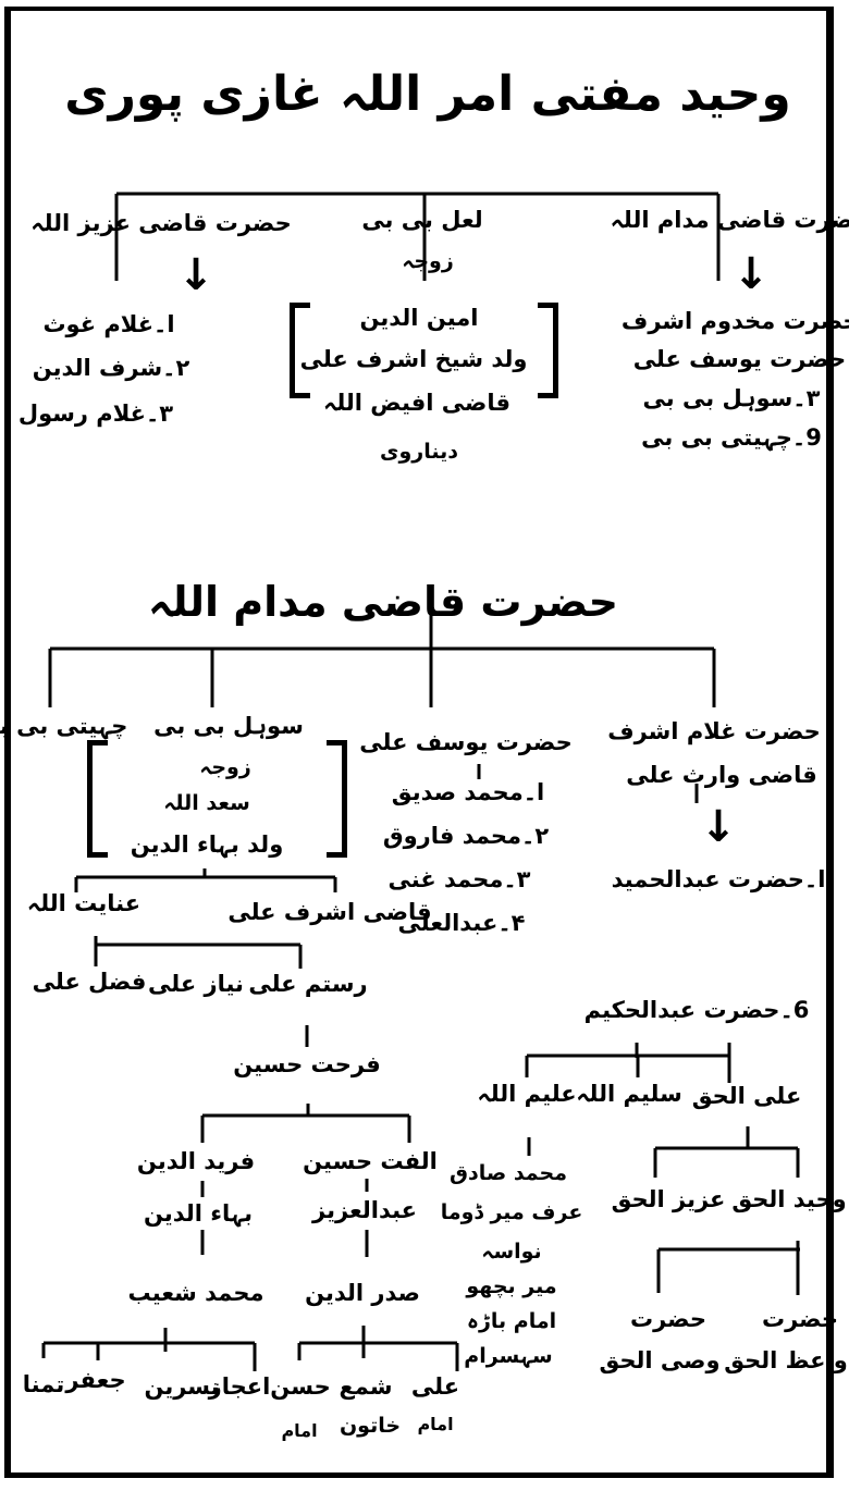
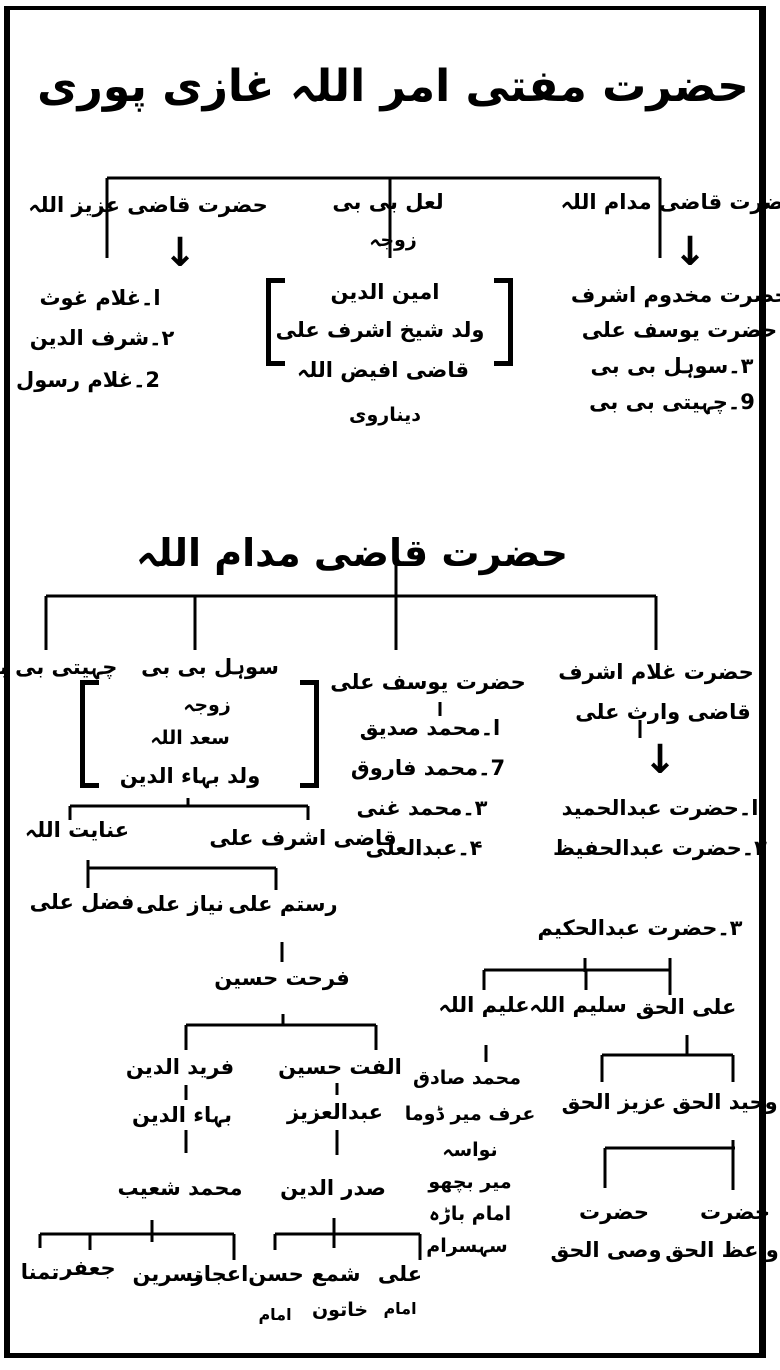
- وحید مفتی امر اللہ غازی پوری
+ حضرت مفتی امر اللہ غازی پوری
  ضرت قاضی مدام اللہ
  ↓
  ضرت مخدوم اشرف
  حضرت یوسف علی
  ۳۔سوہل بی بی
  9۔چہیتی بی بی
  لعل بی بی
  زوجہ
  امین الدین
  ولد شیخ اشرف علی
  قاضی افیض اللہ
  دیناروی
  حضرت قاضی عزیز اللہ
  ↓
  ا۔غلام غوث
  ۲۔شرف الدین
- ۳۔غلام رسول
+ 2۔غلام رسول
  حضرت قاضی مدام اللہ
  حضرت غلام اشرف
  قاضی وارث علی
  ↓
  ا۔حضرت عبدالحمید
+ ۲۔حضرت عبدالحفیظ
- 6۔حضرت عبدالحکیم
+ ۳۔حضرت عبدالحکیم
  علی الحق
  سلیم اللہ
  علیم اللہ
  محمد صادق
  عرف میر ڈوما
  نواسہ
  میر بچھو
  امام باڑہ
  سہسرام
  وحید الحق
  عزیز الحق
  حضرت
  واعظ الحق
  حضرت
  وصی الحق
  حضرت یوسف علی
  ا۔محمد صدیق
- ۲۔محمد فاروق
+ 7۔محمد فاروق
  ۳۔محمد غنی
  ۴۔عبدالعلی
  سوہل بی بی
  زوجہ
  سعد اللہ
  ولد بہاء الدین
  چہیتی بی ب
  قاضی اشرف علی
  عنایت اللہ
  رستم علی
  نیاز علی
  فضل علی
  فرحت حسین
  الفت حسین
  فرید الدین
  عبدالعزیز
  صدر الدین
  بہاء الدین
  محمد شعیب
  علی
  امام
  شمع
  خاتون
  حسن
  امام
  اعجاز
  نسرین
  جعفر
  تمنا
